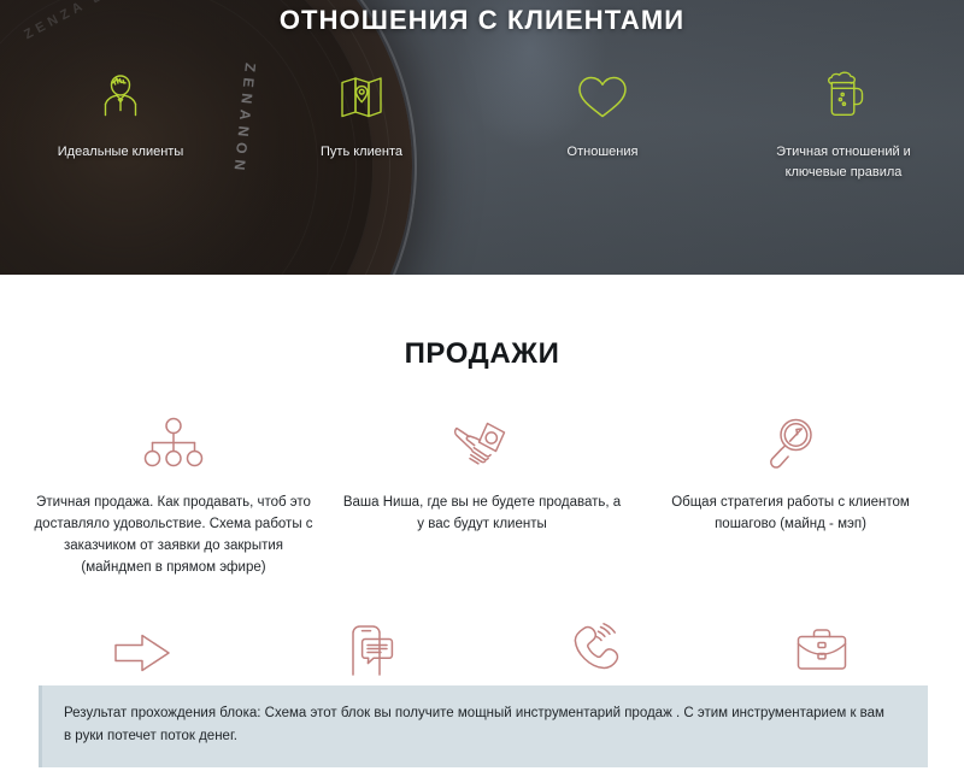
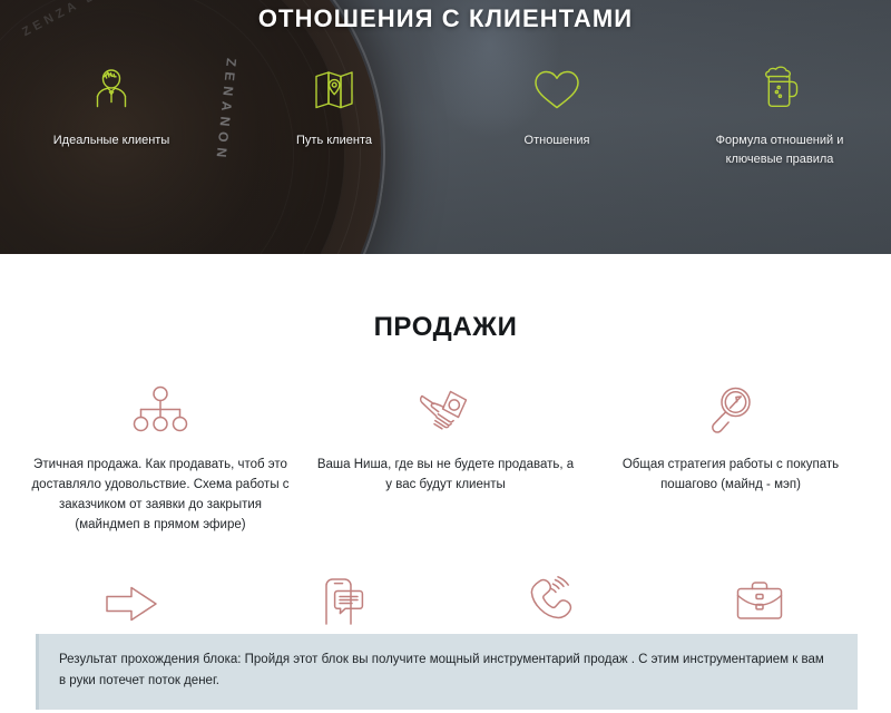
  ОТНОШЕНИЯ С КЛИЕНТАМИ
  Идеальные клиенты
  Путь клиента
  Отношения
- Этичная отношений и ключевые правила
+ Формула отношений и ключевые правила
  ПРОДАЖИ
  Этичная продажа. Как продавать, чтоб это доставляло удовольствие. Схема работы с заказчиком от заявки до закрытия (майндмеп в прямом эфире)
  Ваша Ниша, где вы не будете продавать, а у вас будут клиенты
- Общая стратегия работы с клиентом пошагово (майнд - мэп)
+ Общая стратегия работы с покупать пошагово (майнд - мэп)
- Результат прохождения блока: Схема этот блок вы получите мощный инструментарий продаж . С этим инструментарием к вам в руки потечет поток денег.
+ Результат прохождения блока: Пройдя этот блок вы получите мощный инструментарий продаж . С этим инструментарием к вам в руки потечет поток денег.
